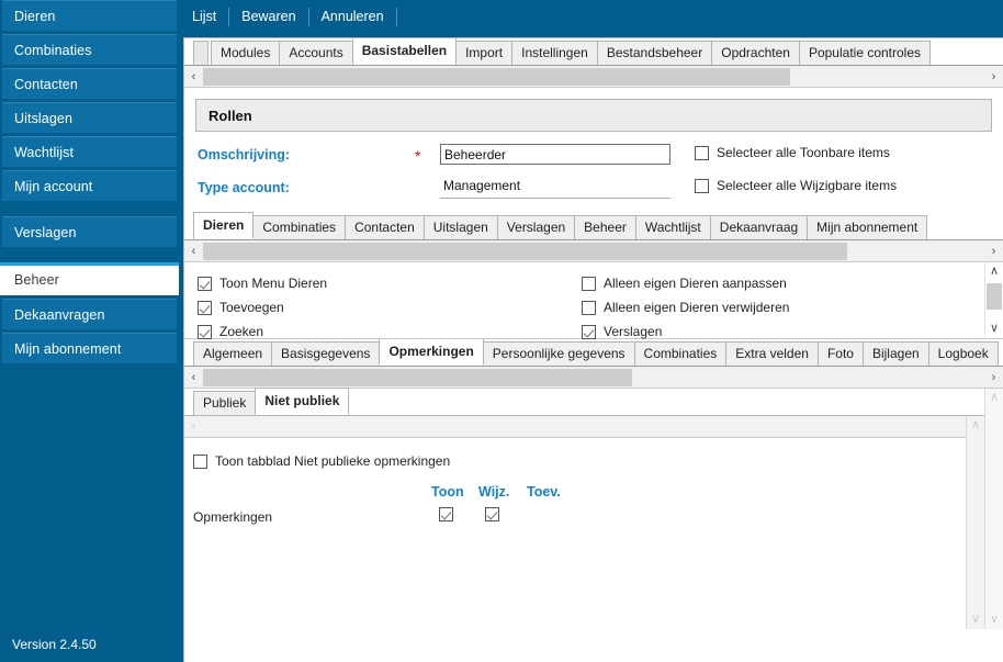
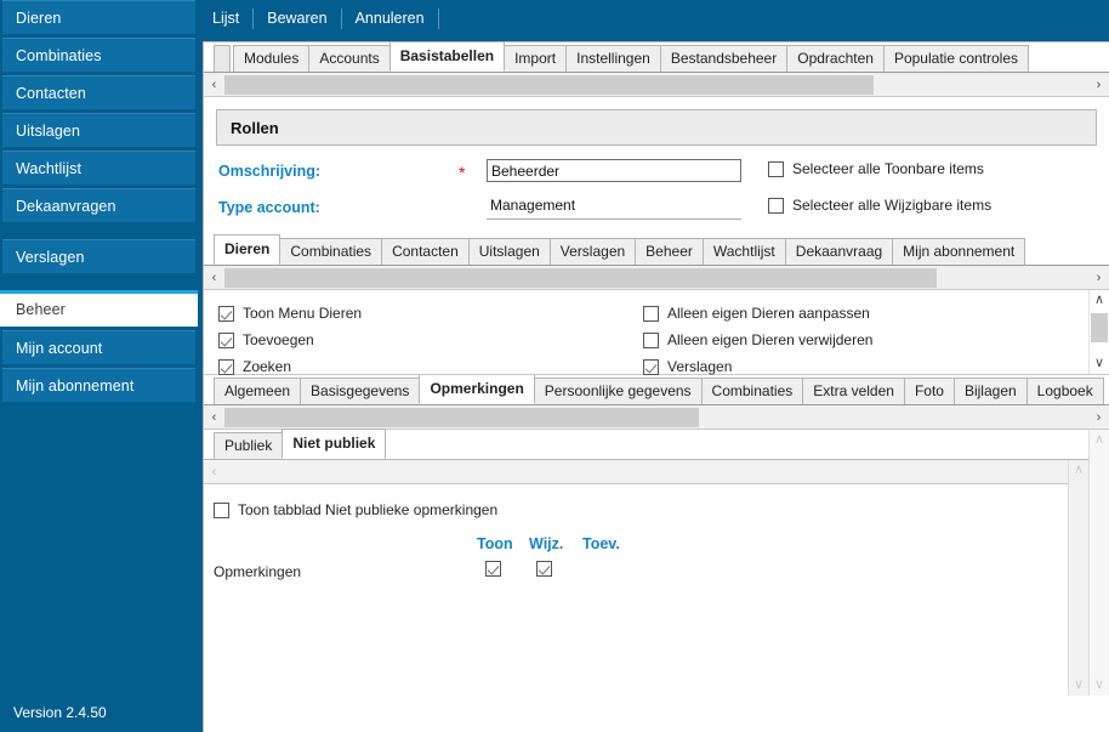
  Dieren
  Combinaties
  Contacten
  Uitslagen
  Wachtlijst
- Mijn account
+ Dekaanvragen
  Verslagen
  Beheer
- Dekaanvragen
+ Mijn account
  Mijn abonnement
  Version 2.4.50
  Lijst
  Bewaren
  Annuleren
  Modules
  Accounts
  Basistabellen
  Import
  Instellingen
  Bestandsbeheer
  Opdrachten
  Populatie controles
  ‹
  ›
  Rollen
  Omschrijving:
  *
  Beheerder
  Selecteer alle Toonbare items
  Type account:
  Management
  Selecteer alle Wijzigbare items
  Dieren
  Combinaties
  Contacten
  Uitslagen
  Verslagen
  Beheer
  Wachtlijst
  Dekaanvraag
  Mijn abonnement
  ‹
  ›
  Toon Menu Dieren
  Toevoegen
  Zoeken
  Alleen eigen Dieren aanpassen
  Alleen eigen Dieren verwijderen
  Verslagen
  ∧
  ∨
  Algemeen
  Basisgegevens
  Opmerkingen
  Persoonlijke gegevens
  Combinaties
  Extra velden
  Foto
  Bijlagen
  Logboek
  ‹
  ›
  Publiek
  Niet publiek
  ‹
  Toon tabblad Niet publieke opmerkingen
  Toon
  Wijz.
  Toev.
  Opmerkingen
  ∧
  ∨
  ∧
  ∨
